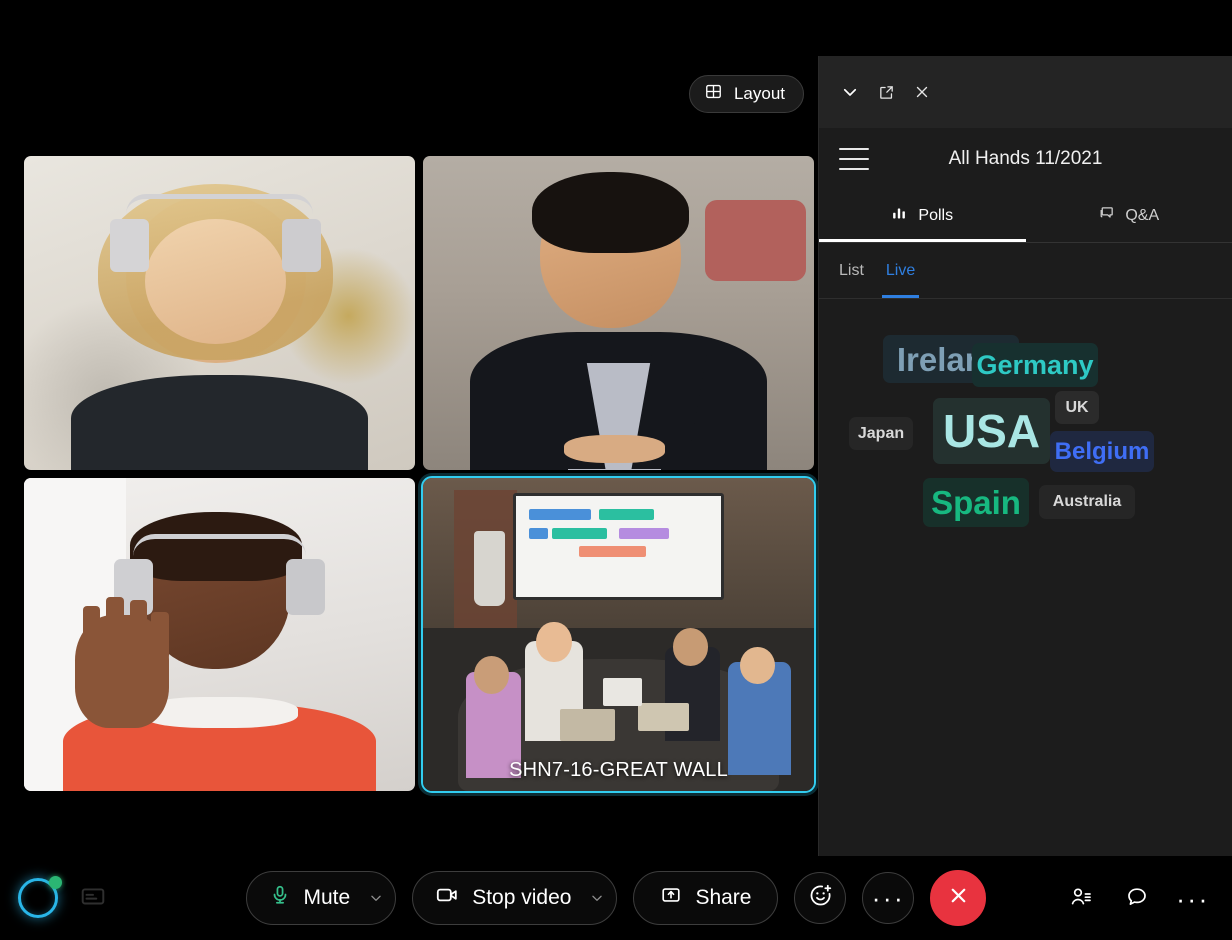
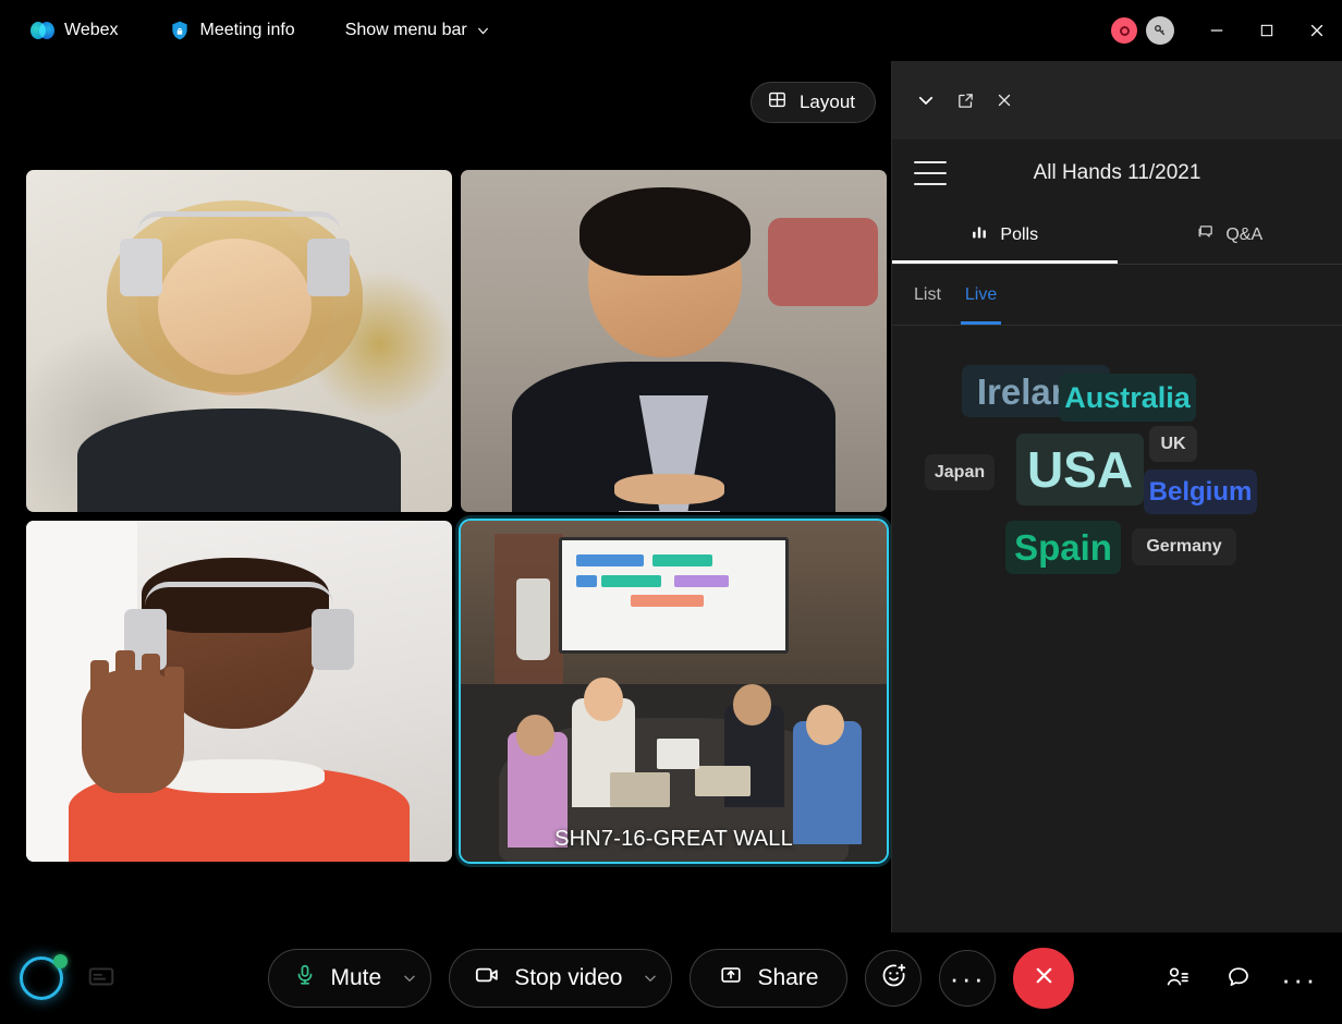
+ Webex
+ Meeting info
+ Show menu bar
  Layout
  SHN7-16-GREAT WALL
  All Hands 11/2021
  Polls
  Q&A
  List
  Live
  Irela
- Germany
+ Australia
  Japan
  USA
  UK
  Belgium
  Spain
- Australia
+ Germany
  Mute
  Stop video
  Share
  ···
  ···
